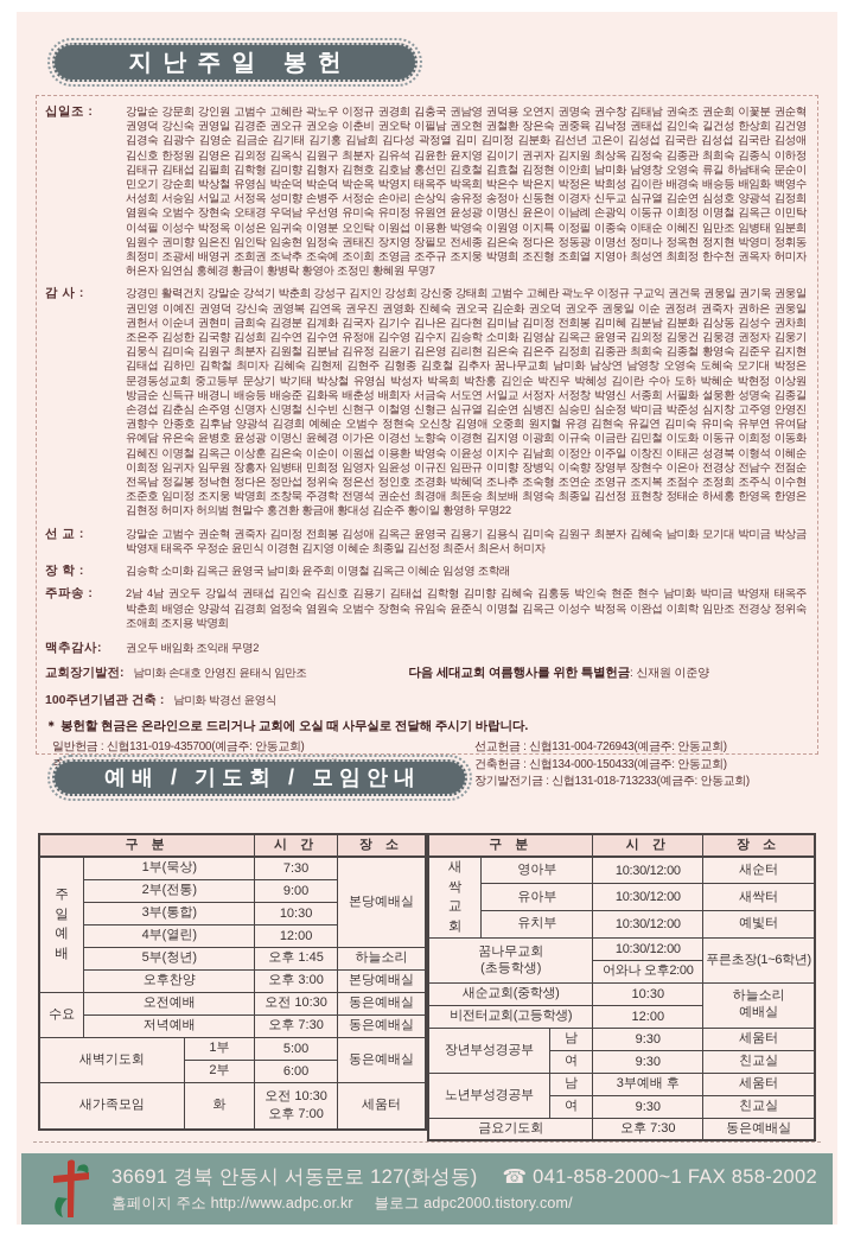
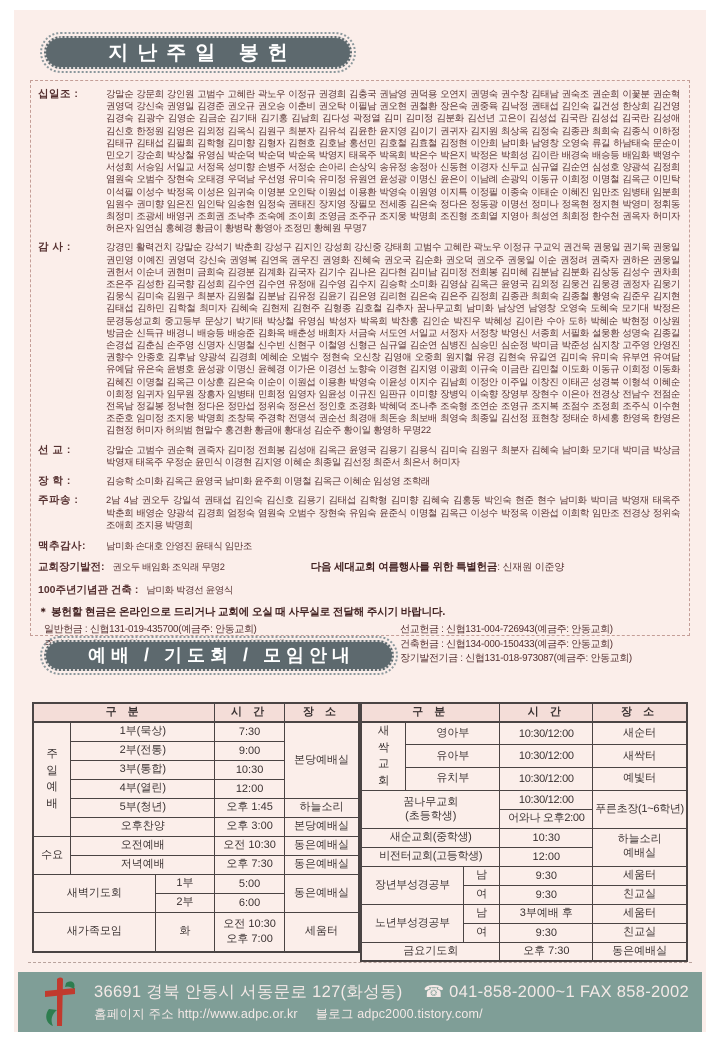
  지난주일 봉헌
  십일조 :
  강말순 강문희 강인원 고범수 고혜란 곽노우 이정규 권경희 김충국 권남영 권덕용 오연지 권명숙 권수창 김태남 권숙조 권순희 이꽃분 권순혁 권영덕 강신숙 권영일 김경준 권오규 권오승 이춘비 권오탁 이필남 권오현 권철환 장은숙 권중육 김낙정 권태섭 김인숙 길건성 한상희 김건영 김경숙 김광수 김영순 김금순 김기태 김기홍 김남희 김다성 곽정열 김미 김미정 김분화 김선년 고은이 김성섭 김국란 김성섭 김국란 김성애 김신호 한정원 김영은 김외정 김옥식 김원구 최분자 김유석 김윤한 윤지영 김이기 권귀자 김지원 최상옥 김정숙 김종관 최희숙 김종식 이하정 김태규 김태섭 김필희 김학형 김미향 김형자 김현호 김호남 홍선민 김호철 김효철 김정현 이안희 남미화 남영창 오영숙 류길 하남태숙 문순이 민오기 강순희 박상철 유영심 박순덕 박순덕 박순옥 박영지 태옥주 박옥희 박은수 박은지 박정은 박희성 김이란 배경숙 배승등 배임화 백영수 서성희 서승임 서일교 서정옥 성미향 손병주 서정순 손아리 손상익 송유정 송정아 신동현 이경자 신두교 심규열 김순연 심성호 양광석 김정희 염원숙 오범수 장현숙 오태경 우덕남 우선영 유미숙 유미정 유원연 윤성광 이명신 윤은이 이남례 손광익 이동규 이희정 이명철 김옥근 이민탁 이석필 이성수 박정옥 이성은 임귀숙 이영분 오인탁 이원섭 이용환 박영숙 이원영 이지특 이정필 이종숙 이태순 이혜진 임만조 임병태 임분희 임원수 권미향 임은진 임인탁 임송현 임정숙 권태진 장지영 장필모 전세종 김은숙 정다은 정동광 이명선 정미나 정옥현 정지현 박영미 정휘동 최정미 조광세 배영귀 조희권 조낙추 조숙예 조이희 조영금 조주규 조지웅 박명희 조진형 조희열 지영아 최성연 최희정 한수천 권옥자 허미자 허은자 임연심 홍혜경 황금이 황병락 황영아 조정민 황혜원 무명7
  감 사 :
  강경민 활력건치 강말순 강석기 박춘희 강성구 김지인 강성희 강신중 강태희 고범수 고혜란 곽노우 이정규 구교익 권건욱 권웅일 권기욱 권웅일 권민영 이예진 권영덕 강신숙 권영복 김연옥 권우진 권영화 진혜숙 권오국 김순화 권오덕 권오주 권웅일 이순 권정려 권죽자 권하은 권웅일 권헌서 이순녀 권현미 금희숙 김경분 김계화 김국자 김기수 김나은 김다현 김미남 김미정 전희봉 김미혜 김분남 김분화 김상동 김성수 권차희 조은주 김성한 김국향 김성희 김수연 김수연 유정애 김수영 김수지 김승학 소미화 김영삼 김옥근 윤영국 김외정 김웅건 김웅경 권정자 김웅기 김웅식 김미숙 김원구 최분자 김원철 김분남 김유정 김윤기 김은영 김리현 김은숙 김은주 김정희 김종관 최희숙 김종철 황영숙 김준우 김지현 김태섭 김하민 김학철 최미자 김혜숙 김현제 김현주 김형종 김호철 김추자 꿈나무교회 남미화 남상연 남영창 오영숙 도혜숙 모기대 박정은 문경동성교회 중고등부 문상기 박기태 박상철 유영심 박성자 박옥희 박찬홍 김인순 박진우 박혜성 김이란 수아 도하 박혜순 박현정 이상원 방금순 신득규 배경니 배승등 배승준 김화옥 배춘성 배희자 서금숙 서도연 서일교 서정자 서정창 박영신 서종희 서필화 설웅환 성명숙 김종길 손경섭 김춘심 손주영 신명자 신명철 신수빈 신현구 이철영 신형근 심규열 김순연 심병진 심승민 심순정 박미금 박준성 심지창 고주영 안영진 권향수 안종호 김후남 양광석 김경희 예혜순 오범수 정현숙 오신창 김영애 오중희 원지혈 유경 김현숙 유길연 김미숙 유미숙 유부연 유여담 유예담 유은숙 윤병호 윤성광 이명신 윤혜경 이가은 이경선 노향숙 이경현 김지영 이광희 이규숙 이금란 김민철 이도화 이동규 이희정 이동화 김혜진 이명철 김옥근 이상훈 김은숙 이순이 이원섭 이용환 박영숙 이윤성 이지수 김남희 이정안 이주일 이창진 이태곤 성경북 이형석 이혜순 이희정 임귀자 임무원 장흥자 임병태 민희정 임영자 임윤성 이규진 임판규 이미향 장병익 이숙향 장영부 장현수 이은아 전경상 전남수 전점순 전옥남 정길봉 정낙현 정다은 정만섭 정위숙 정은선 정인호 조경화 박혜덕 조나추 조숙형 조연순 조영규 조지복 조점수 조정희 조주식 이수현 조준호 임미정 조지웅 박명희 조창묵 주경학 전명석 권순선 최경애 최돈승 최보배 최영숙 최종일 김선정 표현창 정태순 하세홍 한영옥 한영은 김현정 허미자 허의범 현말수 홍견환 황금애 황대성 김순주 황이일 황영하 무명22
  선 교 :
  강말순 고범수 권순혁 권죽자 김미정 전희봉 김성애 김옥근 윤영국 김용기 김용식 김미숙 김원구 최분자 김혜숙 남미화 모기대 박미금 박상금 박영재 태옥주 우정순 윤민식 이경현 김지영 이혜순 최종일 김선정 최준서 최은서 허미자
  장 학 :
  김승학 소미화 김옥근 윤영국 남미화 윤주희 이명철 김옥근 이혜순 임성영 조학래
  주파송 :
  2남 4남 권오두 강일석 권태섭 김인숙 김신호 김용기 김태섭 김학형 김미향 김혜숙 김홍동 박인숙 현준 현수 남미화 박미금 박영재 태옥주 박춘희 배영순 양광석 김경희 엄정숙 염원숙 오범수 장현숙 유임숙 윤준식 이명철 김옥근 이성수 박정옥 이완섭 이희학 임만조 전경상 정위숙 조애희 조지용 박명희
  맥추감사:
- 권오두 배임화 조익래 무명2
+ 남미화 손대호 안영진 윤태식 임만조
  교회장기발전:
- 남미화 손대호 안영진 윤태식 임만조
+ 권오두 배임화 조익래 무명2
  다음 세대교회 여름행사를 위한 특별헌금: 신재원 이준양
  100주년기념관 건축 :
  남미화 박경선 윤영식
  ＊ 봉헌할 현금은 온라인으로 드리거나 교회에 오실 때 사무실로 전달해 주시기 바랍니다.
  일반헌금 : 신협131-019-435700(예금주: 안동교회)
  선교헌금 : 신협131-004-726943(예금주: 안동교회)
  건축헌금 : 신협134-000-150433(예금주: 안동교회)
- 장기발전기금 : 신협131-018-713233(예금주: 안동교회)
+ 장기발전기금 : 신협131-018-973087(예금주: 안동교회)
  예배 / 기도회 / 모임안내
  구 분	시 간	장 소
  주일예배	1부(묵상)	7:30	본당예배실
  2부(전통)	9:00
  3부(통합)	10:30
  4부(열린)	12:00
  5부(청년)	오후 1:45	하늘소리
  오후찬양	오후 3:00	본당예배실
  수요	오전예배	오전 10:30	동은예배실
  저녁예배	오후 7:30	동은예배실
  새벽기도회	1부	5:00	동은예배실
  2부	6:00
  새가족모임	화	오전 10:30 오후 7:00	세움터
  구 분	시 간	장 소
  새싹교회	영아부	10:30/12:00	새순터
  유아부	10:30/12:00	새싹터
  유치부	10:30/12:00	예빛터
  꿈나무교회 (초등학생)	10:30/12:00	푸른초장(1~6학년)
  어와나 오후2:00
  새순교회(중학생)	10:30	하늘소리 예배실
  비전터교회(고등학생)	12:00
  장년부성경공부	남	9:30	세움터
  여	9:30	친교실
  노년부성경공부	남	3부예배 후	세움터
  여	9:30	친교실
  금요기도회	오후 7:30	동은예배실
  36691 경북 안동시 서동문로 127(화성동) ☎ 041-858-2000~1 FAX 858-2002
  홈페이지 주소 http://www.adpc.or.kr 블로그 adpc2000.tistory.com/
